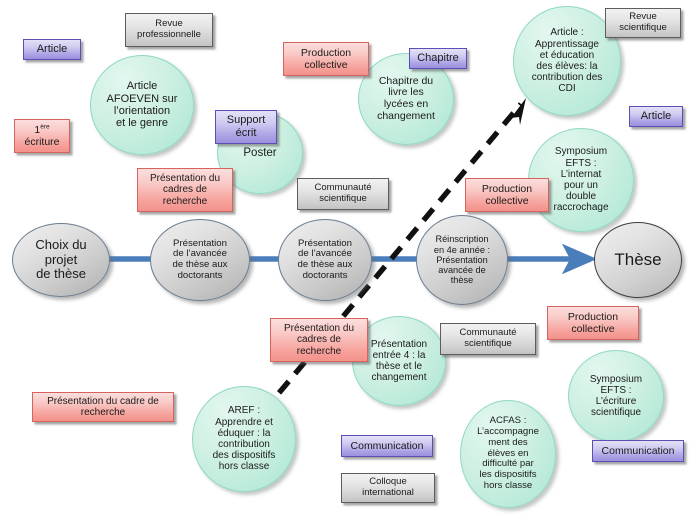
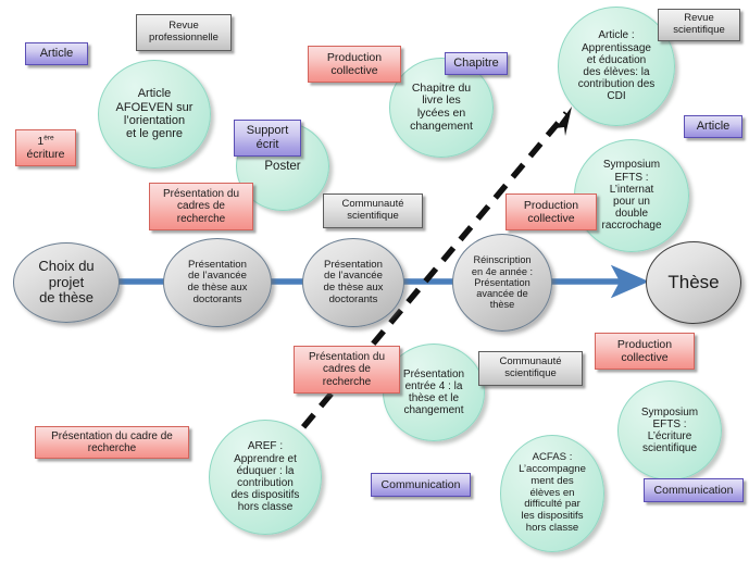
  Article
  AFOEVEN sur
  l’orientation
  et le genre
  Poster
  Chapitre du
  livre les
  lycées en
  changement
  Article :
  Apprentissage
  et éducation
  des élèves: la
  contribution des
  CDI
  Symposium
  EFTS :
  L’internat
  pour un
  double
  raccrochage
  Présentation
  entrée 4 : la
  thèse et le
  changement
  Symposium
  EFTS :
  L’écriture
  scientifique
  AREF :
  Apprendre et
  éduquer : la
  contribution
  des dispositifs
  hors classe
  ACFAS :
  L’accompagne
  ment des
  élèves en
  difficulté par
  les dispositifs
  hors classe
  Choix du
  projet
  de thèse
  Présentation
  de l’avancée
  de thèse aux
  doctorants
  Présentation
  de l’avancée
  de thèse aux
  doctorants
  Réinscription
  en 4e année :
  Présentation
  avancée de
  thèse
  Thèse
  Article
  Revue
  professionnelle
  Production
  collective
  Chapitre
  Revue
  scientifique
  écriture
  Support
  écrit
  Article
  Présentation du
  cadres de
  recherche
  Communauté
  scientifique
  Production
  collective
  Présentation du
  cadres de
  recherche
  Communauté
  scientifique
  Production
  collective
  Présentation du cadre de
  recherche
  Communication
  Communication
- Colloque
- international
